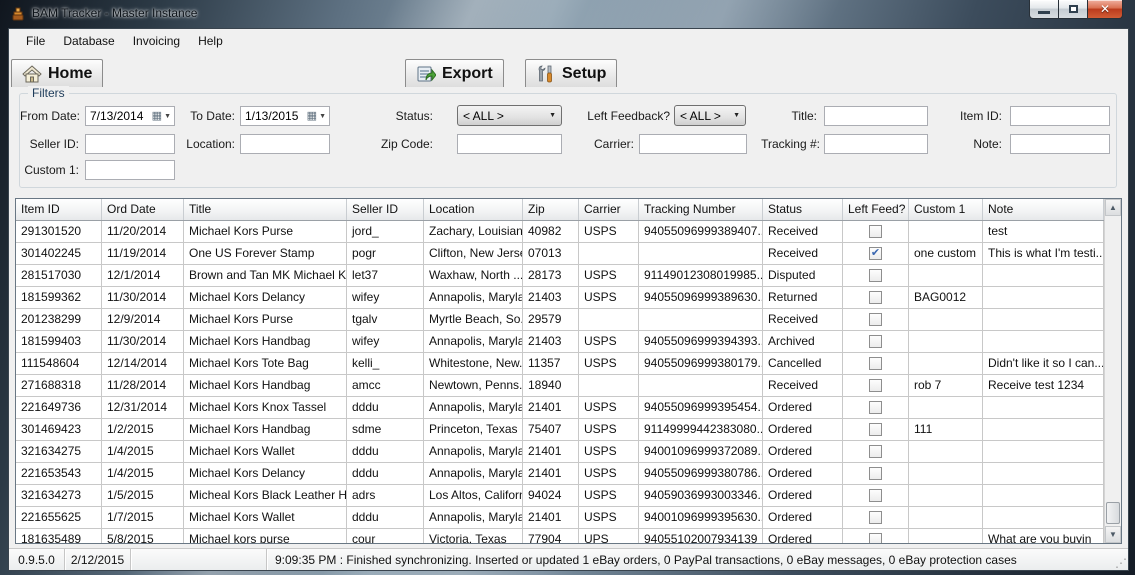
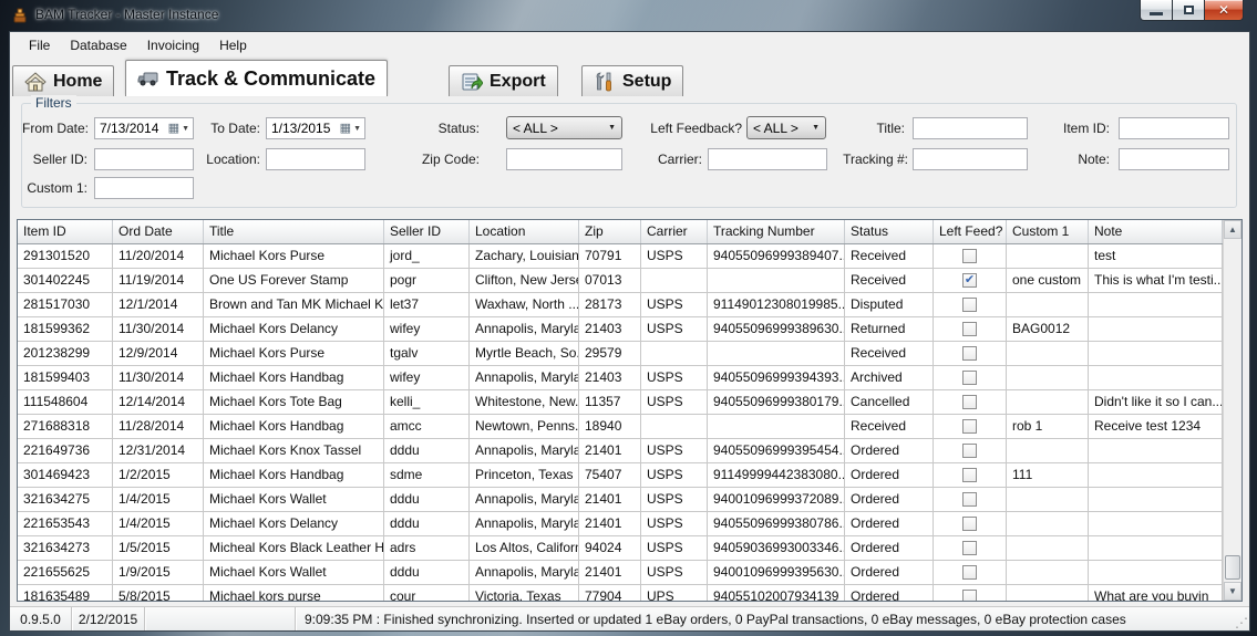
  BAM Tracker - Master Instance
  ✕
  File
  Database
  Invoicing
  Help
  Home
+ Track & Communicate
  Export
  Setup
  Filters
  From Date:
  7/13/2014
  ▦
  To Date:
  1/13/2015
  ▦
  Status:
  < ALL >
  Left Feedback?
  < ALL >
  Title:
  Item ID:
  Seller ID:
  Location:
  Zip Code:
  Carrier:
  Tracking #:
  Note:
  Custom 1:
  Item ID
  Ord Date
  Title
  Seller ID
  Location
  Zip
  Carrier
  Tracking Number
  Status
  Left Feed?
  Custom 1
  Note
  291301520
  11/20/2014
  Michael Kors Purse
  jord_
  Zachary, Louisian
- 40982
+ 70791
  USPS
  94055096999389407..
  Received
  test
  301402245
  11/19/2014
  One US Forever Stamp
  pogr
  Clifton, New Jers
  07013
  Received
  ✔
  one custom
  This is what I'm testi..
  281517030
  12/1/2014
  Brown and Tan MK Michael K
  let37
  Waxhaw, North ...
  28173
  USPS
  91149012308019985..
  Disputed
  181599362
  11/30/2014
  Michael Kors Delancy
  wifey
  Annapolis, Maryla
  21403
  USPS
  94055096999389630..
  Returned
  BAG0012
  201238299
  12/9/2014
  Michael Kors Purse
  tgalv
  Myrtle Beach, So.
  29579
  Received
  181599403
  11/30/2014
  Michael Kors Handbag
  wifey
  Annapolis, Maryla
  21403
  USPS
  94055096999394393..
  Archived
  111548604
  12/14/2014
  Michael Kors Tote Bag
  kelli_
  Whitestone, New.
  11357
  USPS
  94055096999380179..
  Cancelled
  Didn't like it so I can...
  271688318
  11/28/2014
  Michael Kors Handbag
  amcc
  Newtown, Penns.
  18940
  Received
- rob 7
+ rob 1
  Receive test 1234
  221649736
  12/31/2014
  Michael Kors Knox Tassel
  dddu
  Annapolis, Maryla
  21401
  USPS
  94055096999395454..
  Ordered
  301469423
  1/2/2015
  Michael Kors Handbag
  sdme
  Princeton, Texas
  75407
  USPS
  91149999442383080..
  Ordered
  111
  321634275
  1/4/2015
  Michael Kors Wallet
  dddu
  Annapolis, Maryla
  21401
  USPS
  94001096999372089..
  Ordered
  221653543
  1/4/2015
  Michael Kors Delancy
  dddu
  Annapolis, Maryla
  21401
  USPS
  94055096999380786..
  Ordered
  321634273
  1/5/2015
  Micheal Kors Black Leather H
  adrs
  Los Altos, Californ
  94024
  USPS
  94059036993003346..
  Ordered
  221655625
- 1/7/2015
+ 1/9/2015
  Michael Kors Wallet
  dddu
  Annapolis, Maryla
  21401
  USPS
  94001096999395630..
  Ordered
  181635489
  5/8/2015
  Michael kors purse
  cour
  Victoria, Texas
  77904
  UPS
  94055102007934139
  Ordered
  What are you buyin
  ▲
  ▼
  0.9.5.0
  2/12/2015
  9:09:35 PM : Finished synchronizing. Inserted or updated 1 eBay orders, 0 PayPal transactions, 0 eBay messages, 0 eBay protection cases
  ⋰
